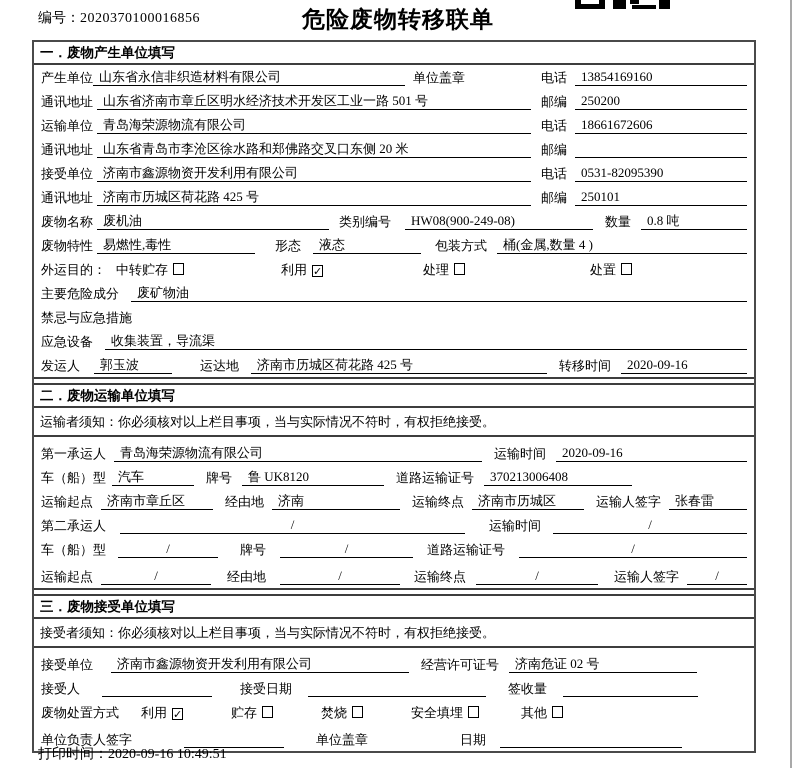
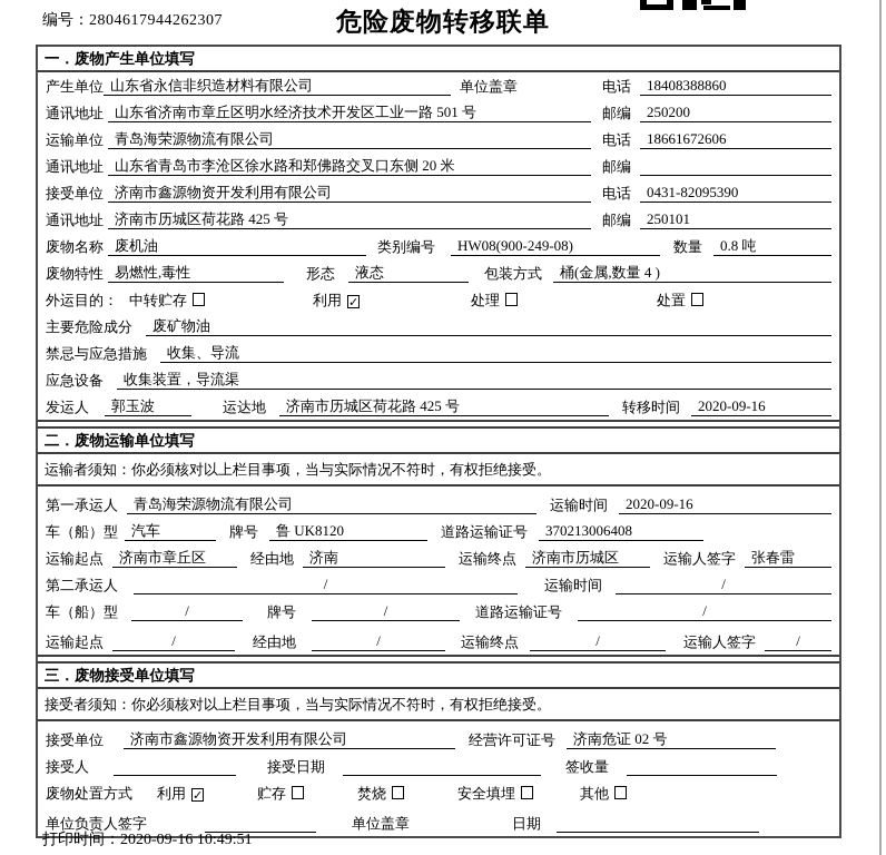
- 编号：2020370100016856
+ 编号：2804617944262307
  危险废物转移联单
  一．废物产生单位填写
  产生单位
  山东省永信非织造材料有限公司
  单位盖章
  电话
- 13854169160
+ 18408388860
  通讯地址
  山东省济南市章丘区明水经济技术开发区工业一路 501 号
  邮编
  250200
  运输单位
  青岛海荣源物流有限公司
  电话
  18661672606
  通讯地址
  山东省青岛市李沧区徐水路和郑佛路交叉口东侧 20 米
  邮编
  接受单位
  济南市鑫源物资开发利用有限公司
  电话
- 0531-82095390
+ 0431-82095390
  通讯地址
  济南市历城区荷花路 425 号
  邮编
  250101
  废物名称
  废机油
  类别编号
  HW08(900-249-08)
  数量
  0.8 吨
  废物特性
  易燃性,毒性
  形态
  液态
  包装方式
  桶(金属,数量 4 )
  外运目的：
  中转贮存
  利用 ✓
  处理
  处置
  主要危险成分
  废矿物油
  禁忌与应急措施
+ 收集、导流
  应急设备
  收集装置，导流渠
  发运人
  郭玉波
  运达地
  济南市历城区荷花路 425 号
  转移时间
  2020-09-16
  二．废物运输单位填写
  运输者须知：你必须核对以上栏目事项，当与实际情况不符时，有权拒绝接受。
  第一承运人
  青岛海荣源物流有限公司
  运输时间
  2020-09-16
  车（船）型
  汽车
  牌号
  鲁 UK8120
  道路运输证号
  370213006408
  运输起点
  济南市章丘区
  经由地
  济南
  运输终点
  济南市历城区
  运输人签字
  张春雷
  第二承运人
  /
  运输时间
  /
  车（船）型
  /
  牌号
  /
  道路运输证号
  /
  运输起点
  /
  经由地
  /
  运输终点
  /
  运输人签字
  /
  三．废物接受单位填写
  接受者须知：你必须核对以上栏目事项，当与实际情况不符时，有权拒绝接受。
  接受单位
  济南市鑫源物资开发利用有限公司
  经营许可证号
  济南危证 02 号
  接受人
  接受日期
  签收量
  废物处置方式
  利用 ✓
  贮存
  焚烧
  安全填埋
  其他
  单位负责人签字
  单位盖章
  日期
  打印时间：2020-09-16 10:49:51
